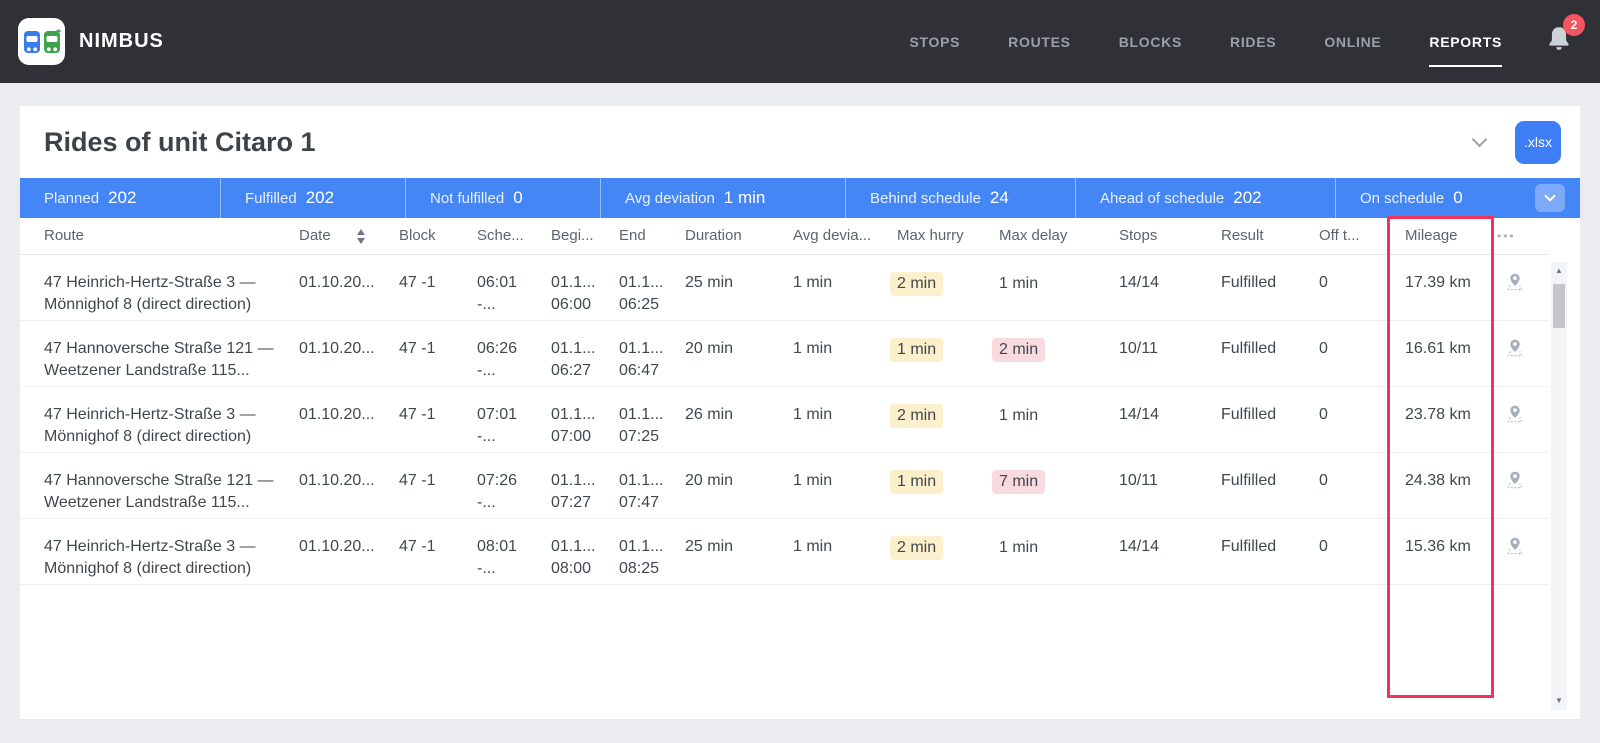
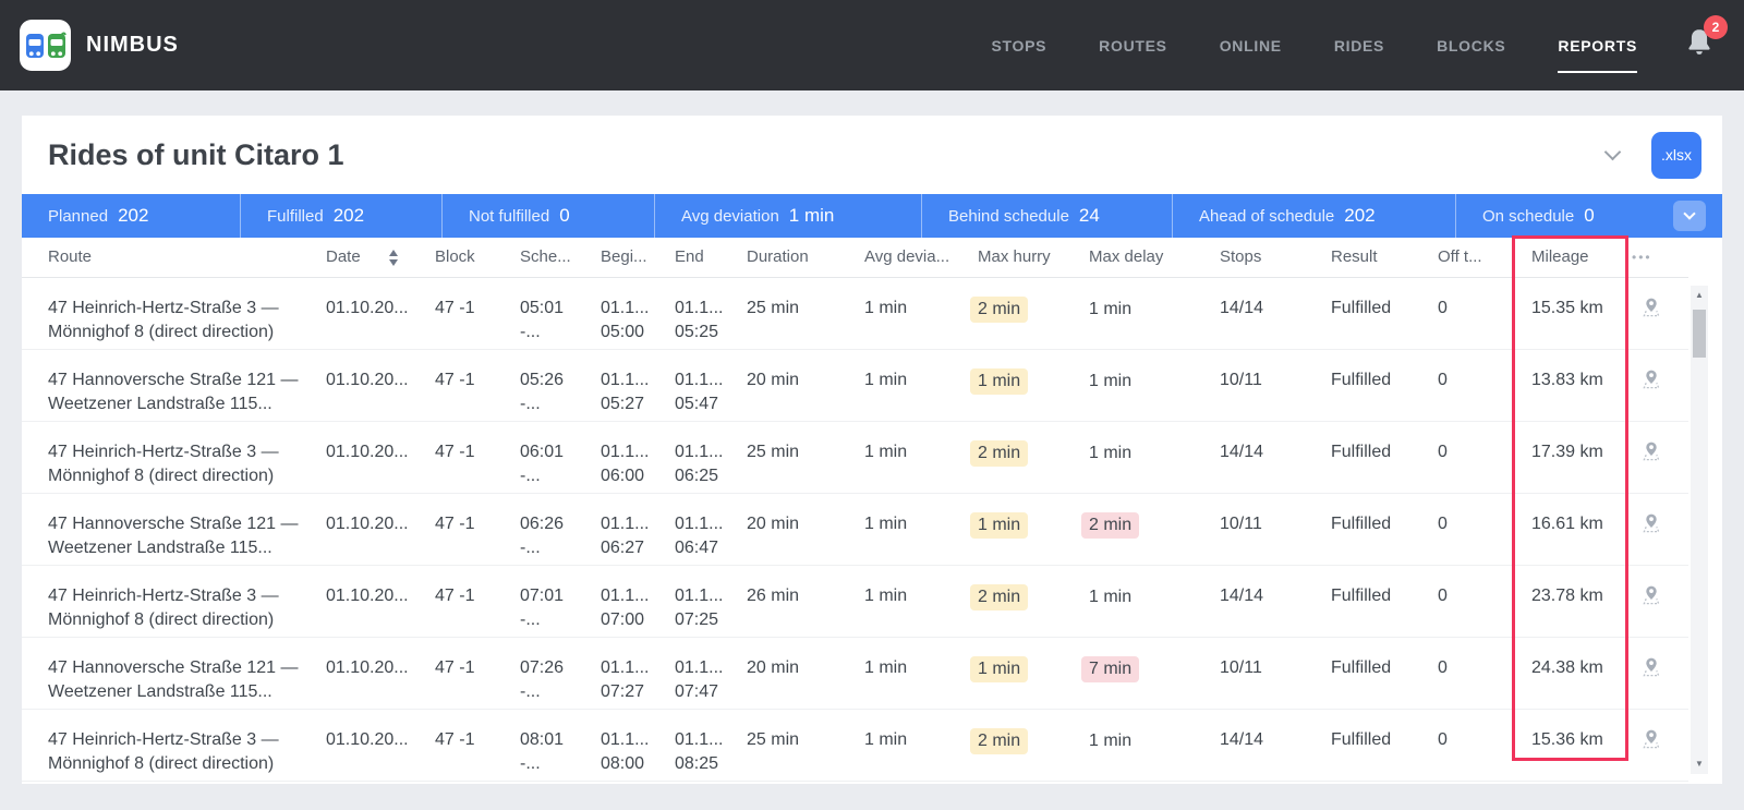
  NIMBUS
  STOPS
  ROUTES
- BLOCKS
+ ONLINE
  RIDES
- ONLINE
+ BLOCKS
  REPORTS
  2
  Rides of unit Citaro 1
  .xlsx
  Planned
  202
  Fulfilled
  202
  Not fulfilled
  0
  Avg deviation
  1 min
  Behind schedule
  24
  Ahead of schedule
  202
  On schedule
  0
  Route	Date	Block	Sche...	Begi...	End	Duration	Avg devia...	Max hurry	Max delay	Stops	Result	Off t...	Mileage	•••
+ 47 Heinrich-Hertz-Straße 3 —Mönnighof 8 (direct direction)	01.10.20...	47 -1	05:01-...	01.1...05:00	01.1...05:25	25 min	1 min	2 min	1 min	14/14	Fulfilled	0	15.35 km
+ 47 Hannoversche Straße 121 —Weetzener Landstraße 115...	01.10.20...	47 -1	05:26-...	01.1...05:27	01.1...05:47	20 min	1 min	1 min	1 min	10/11	Fulfilled	0	13.83 km
  47 Heinrich-Hertz-Straße 3 —Mönnighof 8 (direct direction)	01.10.20...	47 -1	06:01-...	01.1...06:00	01.1...06:25	25 min	1 min	2 min	1 min	14/14	Fulfilled	0	17.39 km
  47 Hannoversche Straße 121 —Weetzener Landstraße 115...	01.10.20...	47 -1	06:26-...	01.1...06:27	01.1...06:47	20 min	1 min	1 min	2 min	10/11	Fulfilled	0	16.61 km
  47 Heinrich-Hertz-Straße 3 —Mönnighof 8 (direct direction)	01.10.20...	47 -1	07:01-...	01.1...07:00	01.1...07:25	26 min	1 min	2 min	1 min	14/14	Fulfilled	0	23.78 km
  47 Hannoversche Straße 121 —Weetzener Landstraße 115...	01.10.20...	47 -1	07:26-...	01.1...07:27	01.1...07:47	20 min	1 min	1 min	7 min	10/11	Fulfilled	0	24.38 km
  47 Heinrich-Hertz-Straße 3 —Mönnighof 8 (direct direction)	01.10.20...	47 -1	08:01-...	01.1...08:00	01.1...08:25	25 min	1 min	2 min	1 min	14/14	Fulfilled	0	15.36 km
  ▲
  ▼
